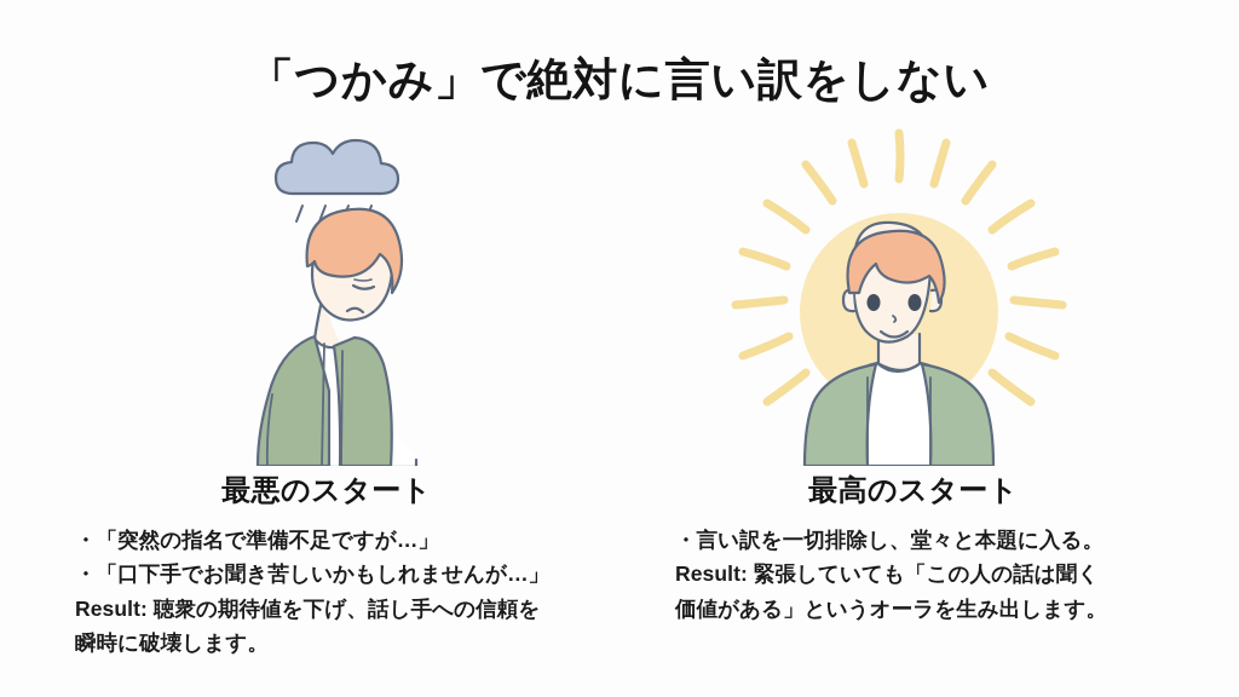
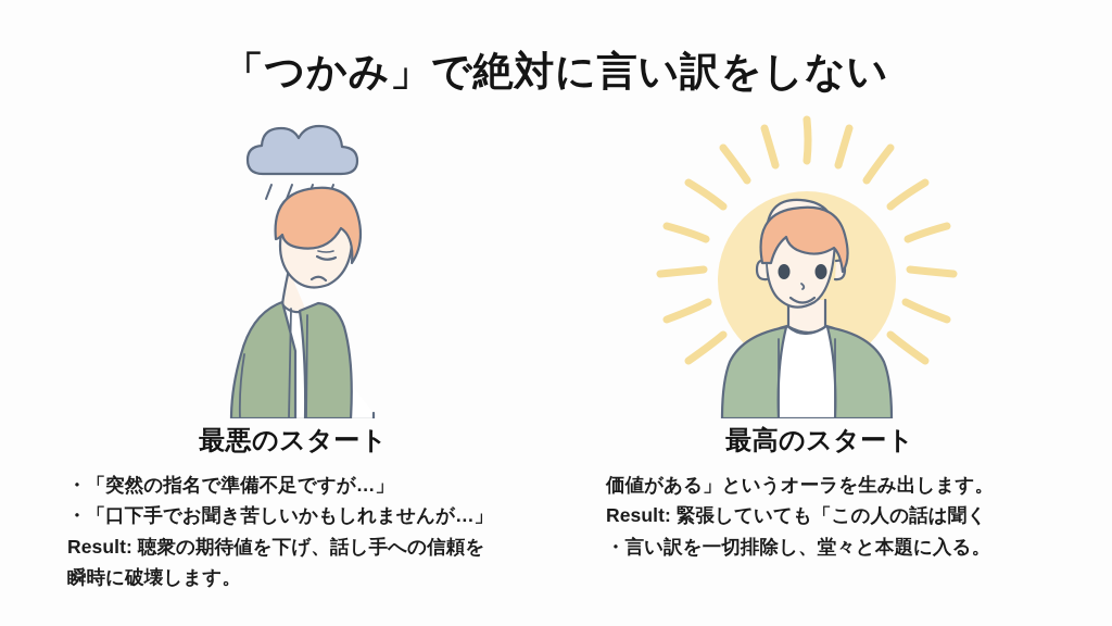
  「つかみ」で絶対に言い訳をしない
  最悪のスタート
  最高のスタート
  ・「突然の指名で準備不足ですが…」
  ・「口下手でお聞き苦しいかもしれませんが…」
  Result: 聴衆の期待値を下げ、話し手への信頼を
  瞬時に破壊します。
- ・言い訳を一切排除し、堂々と本題に入る。
+ 価値がある」というオーラを生み出します。
  Result: 緊張していても「この人の話は聞く
- 価値がある」というオーラを生み出します。
+ ・言い訳を一切排除し、堂々と本題に入る。
